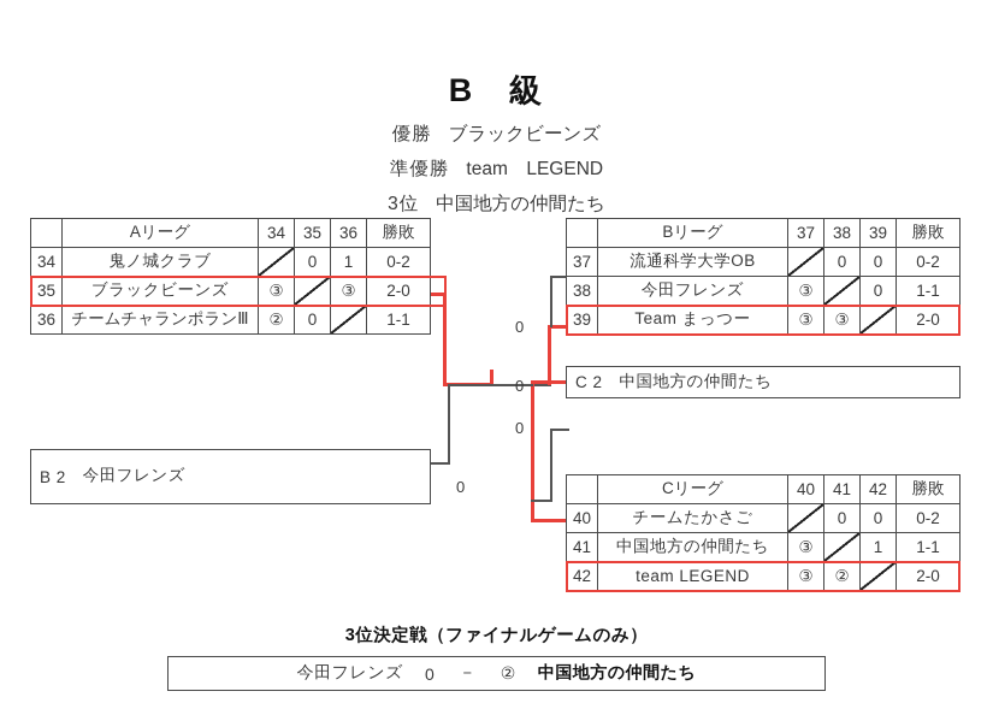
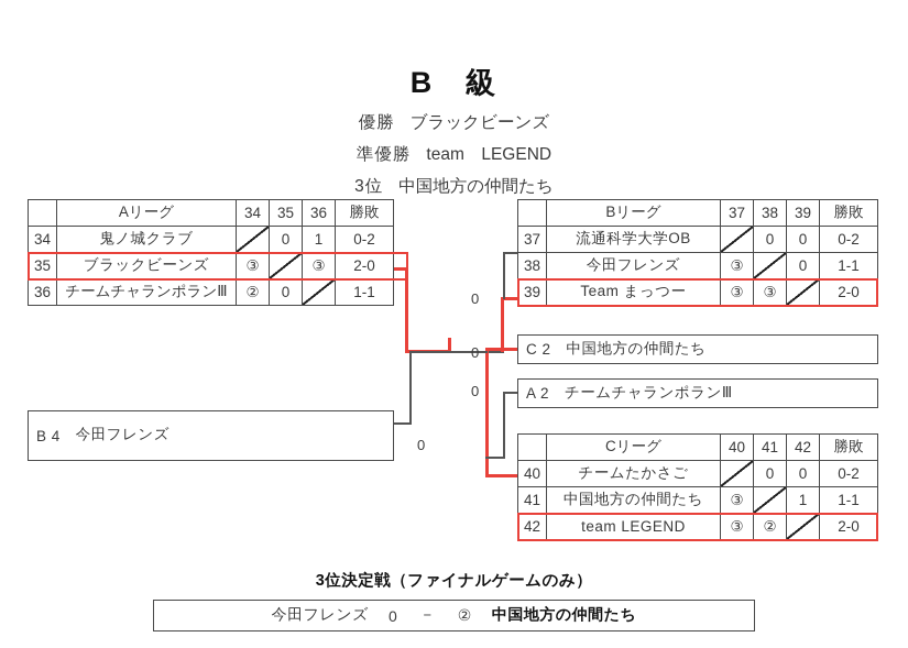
  B 級
  優勝 ブラックビーンズ
  準優勝 team LEGEND
  3位 中国地方の仲間たち
  0
  0
  0
  0
  	Aリーグ	34	35	36	勝敗
  34	鬼ノ城クラブ		0	1	0-2
  35	ブラックビーンズ	③		③	2-0
  36	チームチャランポランⅢ	②	0		1-1
  	Bリーグ	37	38	39	勝敗
  37	流通科学大学OB		0	0	0-2
  38	今田フレンズ	③		0	1-1
  39	Team まっつー	③	③		2-0
  C 2
  中国地方の仲間たち
+ A 2
+ チームチャランポランⅢ
  	Cリーグ	40	41	42	勝敗
  40	チームたかさご		0	0	0-2
  41	中国地方の仲間たち	③		1	1-1
  42	team LEGEND	③	②		2-0
- B 2
+ B 4
  今田フレンズ
  3位決定戦（ファイナルゲームのみ）
  今田フレンズ
  0
  －
  ②
  中国地方の仲間たち
